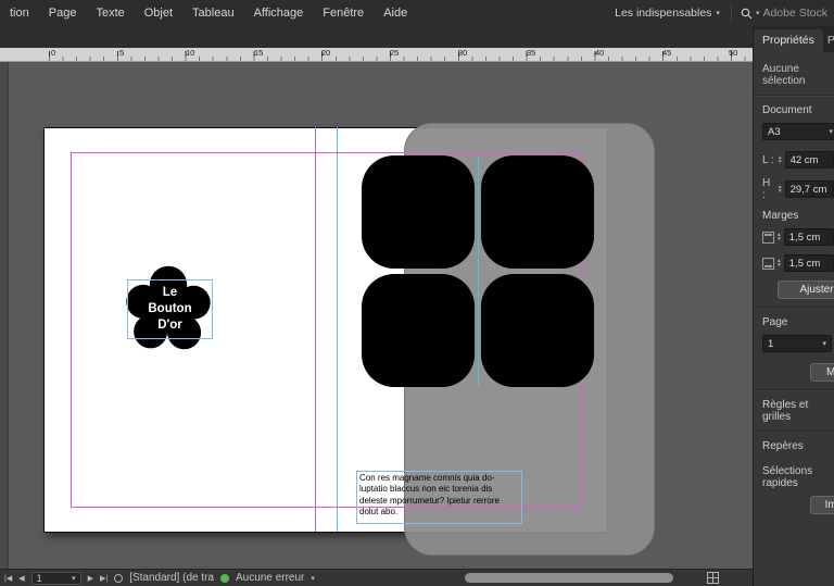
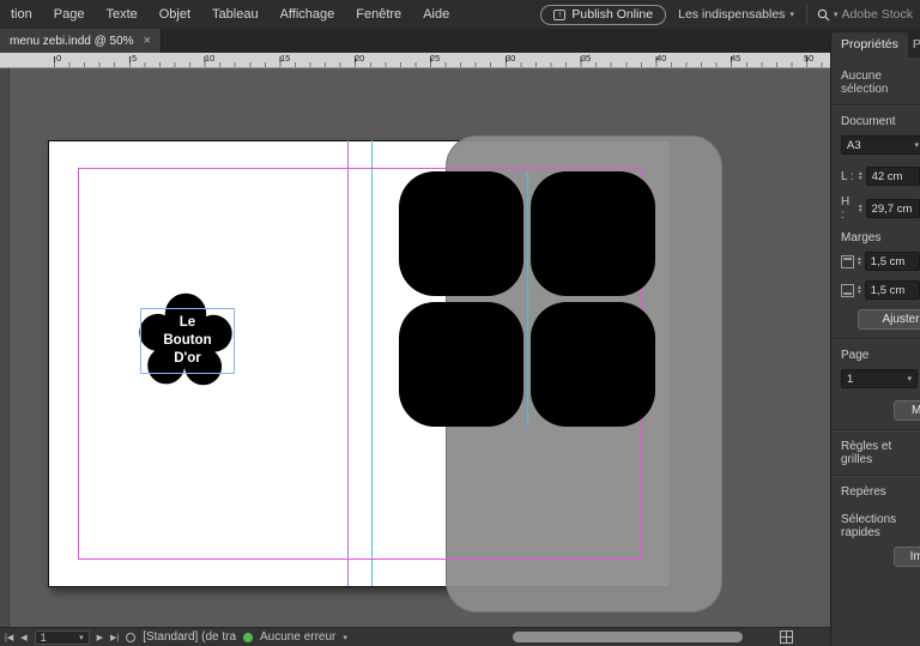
  tion
  Page
  Texte
  Objet
  Tableau
  Affichage
  Fenêtre
  Aide
+ Publish Online
  Les indispensables
  Adobe Stock
+ menu zebi.indd @ 50%
+ ×
  0
  5
  10
  15
  20
  25
  30
  35
  40
  45
  50
  Le
  Bouton
  D'or
- Con res magname comnis quia do-luptatio blaccus non eic torenia dis deleste mporrumetur? Ipietur rerrore dolut abo.
  Propriétés
  P
  Aucune sélection
  Document
  A3
  L :
  42 cm
  H :
  29,7 cm
  Marges
  1,5 cm
  1,5 cm
  Ajuster
  Page
  1
  Règles et grilles
  Repères
  Sélections rapides
  1
  [Standard] (de tra
  Aucune erreur
